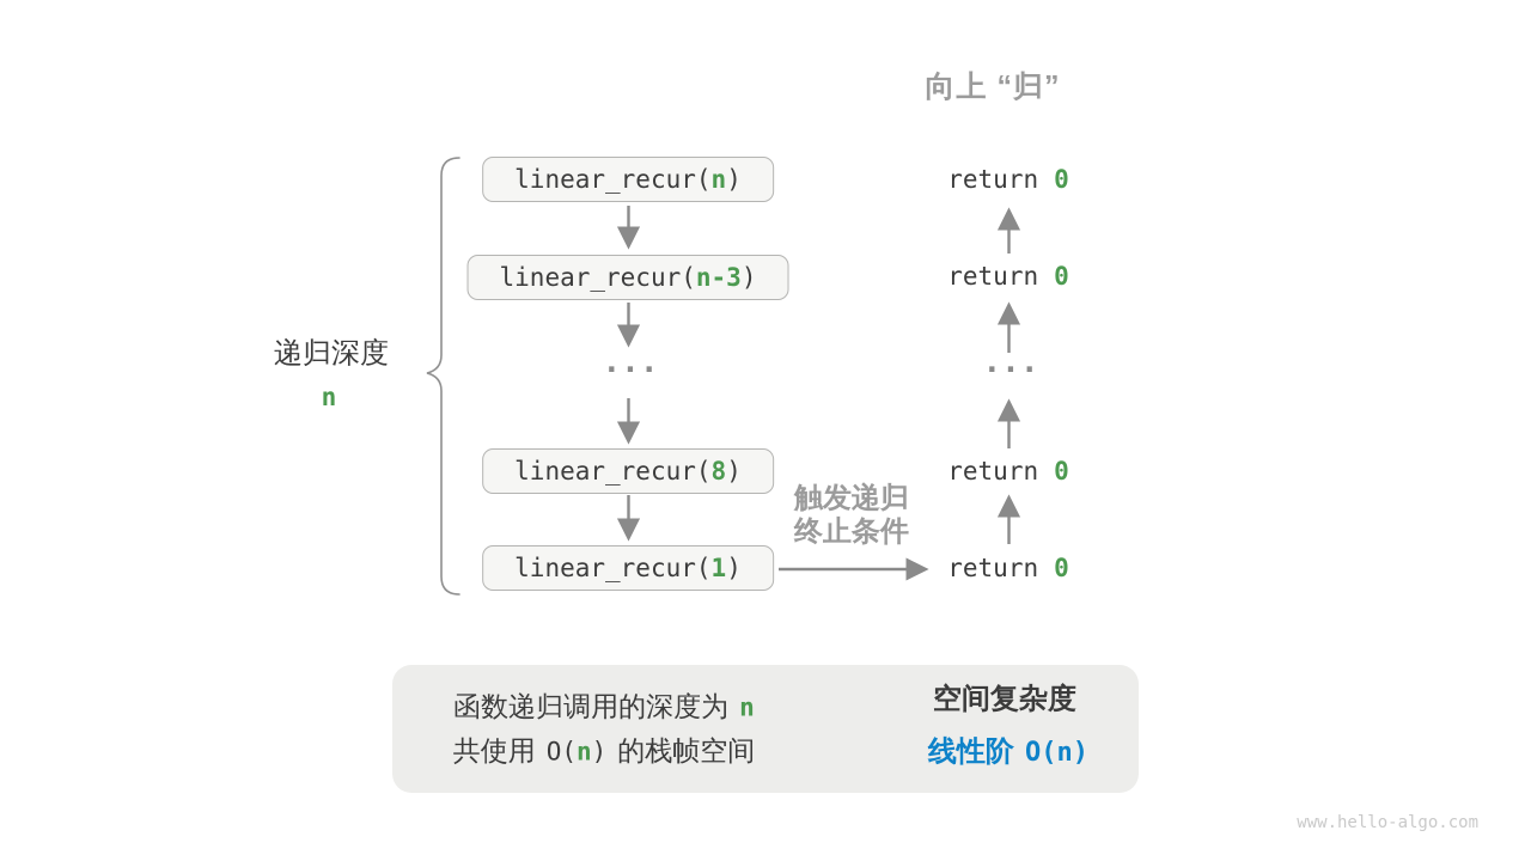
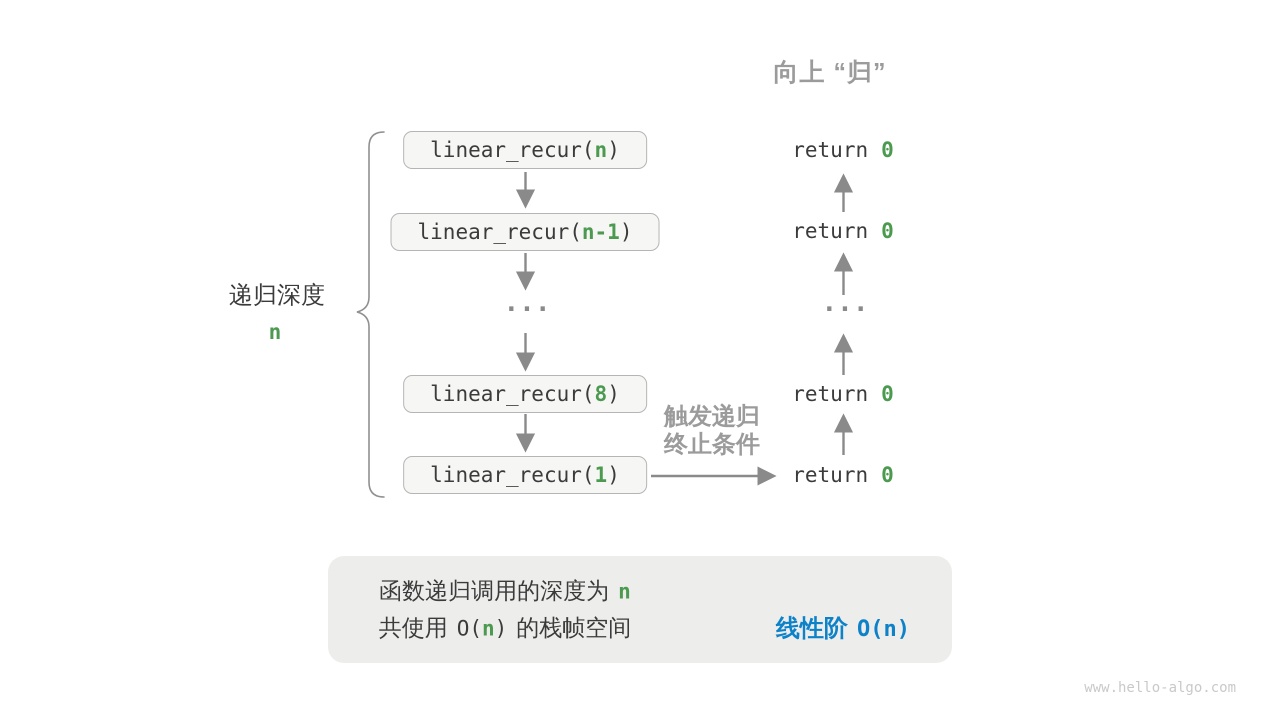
  向上 “归”
  递归深度
  n
  linear_recur(
  n
  )
  linear_recur(
- n-3
+ n-1
  )
  ...
  linear_recur(
  8
  )
  linear_recur(
  1
  )
  return 0
  return 0
  ...
  return 0
  return 0
  触发递归
  终止条件
  函数递归调用的深度为 n
  共使用 O(n) 的栈帧空间
- 空间复杂度
  线性阶 O(n)
  www.hello-algo.com
